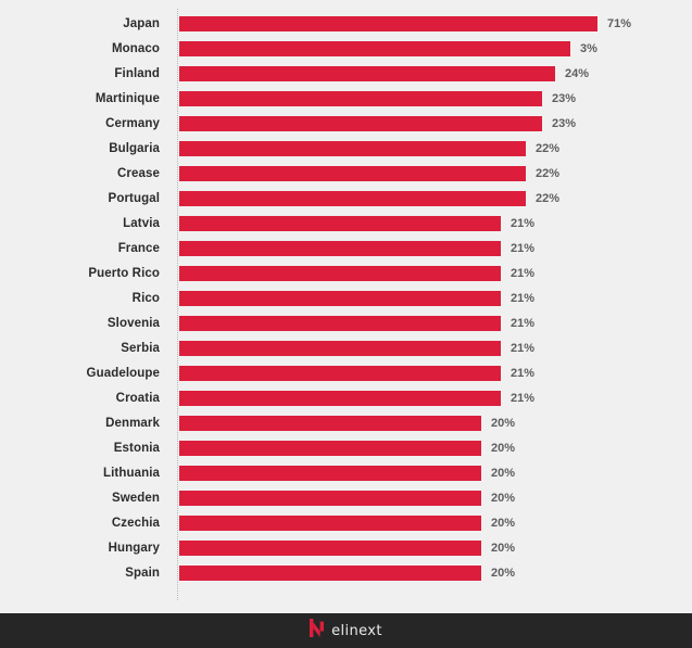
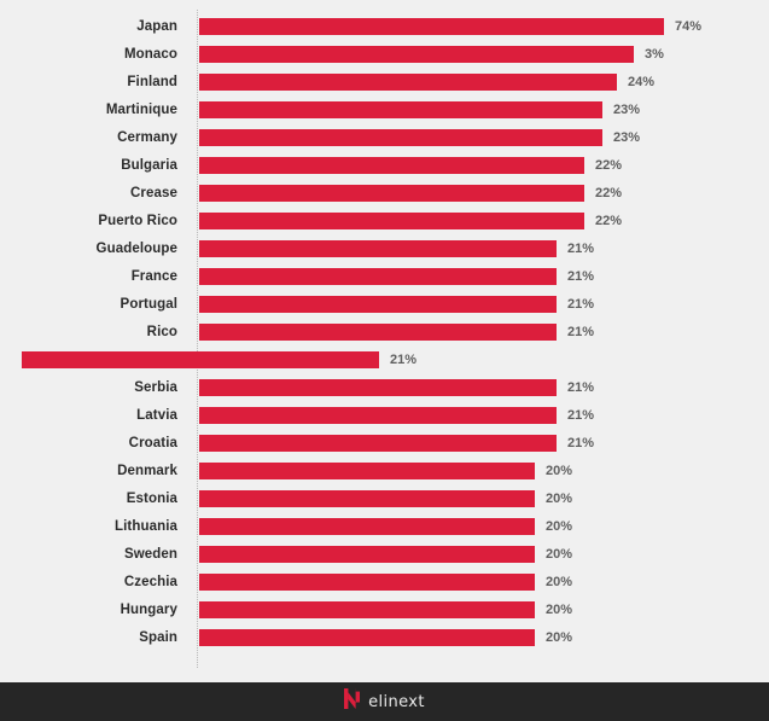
  Japan
- 71%
+ 74%
  Monaco
  3%
  Finland
  24%
  Martinique
  23%
  Cermany
  23%
  Bulgaria
  22%
  Crease
  22%
- Portugal
+ Puerto Rico
  22%
- Latvia
+ Guadeloupe
  21%
  France
  21%
- Puerto Rico
+ Portugal
  21%
  Rico
  21%
- Slovenia
  21%
  Serbia
  21%
- Guadeloupe
+ Latvia
  21%
  Croatia
  21%
  Denmark
  20%
  Estonia
  20%
  Lithuania
  20%
  Sweden
  20%
  Czechia
  20%
  Hungary
  20%
  Spain
  20%
  elinext
